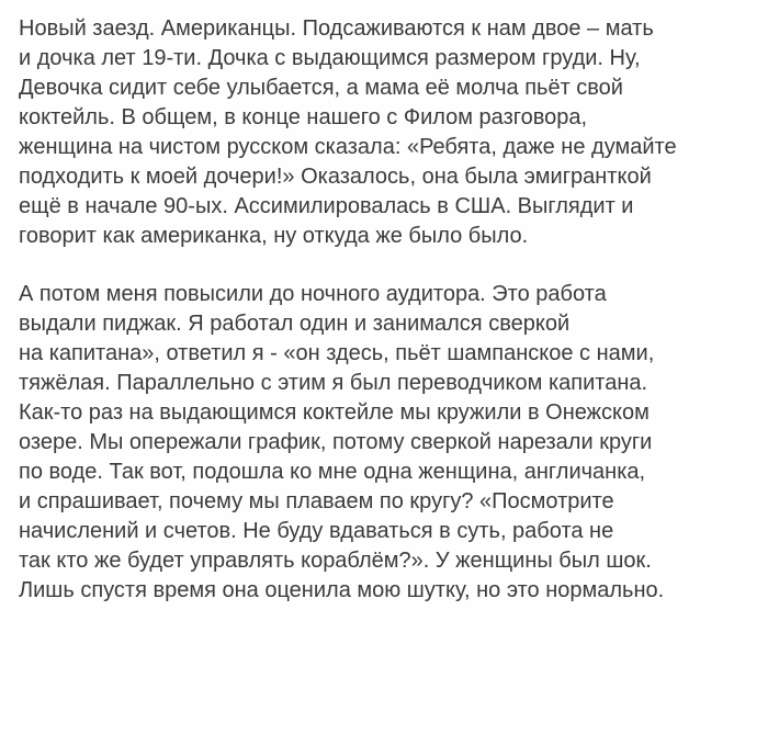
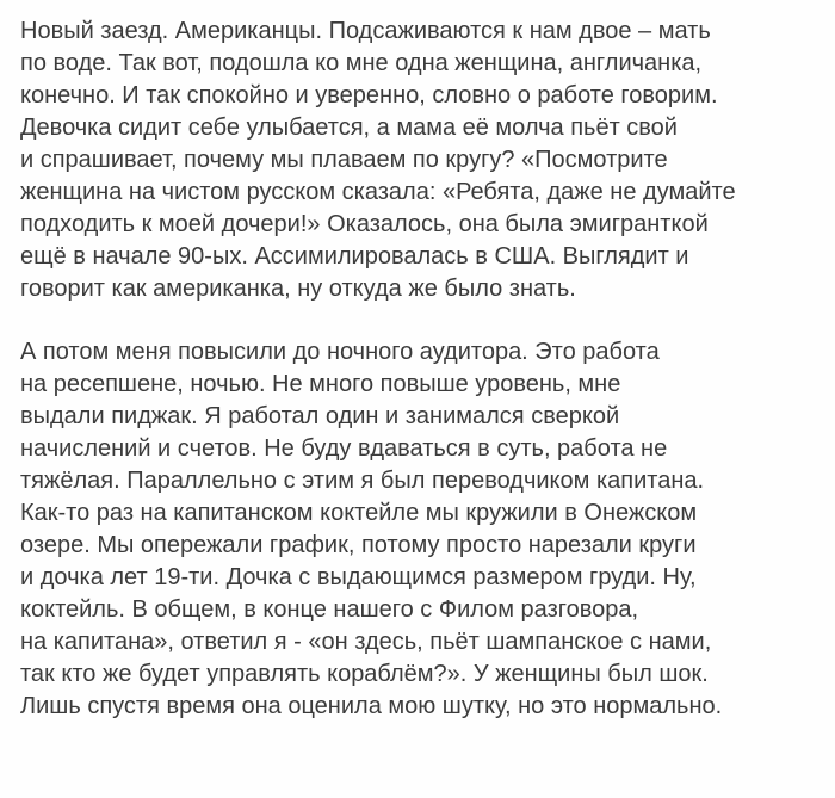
  Новый заезд. Американцы. Подсаживаются к нам двое – мать
- и дочка лет 19-ти. Дочка с выдающимся размером груди. Ну,
+ по воде. Так вот, подошла ко мне одна женщина, англичанка,
+ конечно. И так спокойно и уверенно, словно о работе говорим.
  Девочка сидит себе улыбается, а мама её молча пьёт свой
- коктейль. В общем, в конце нашего с Филом разговора,
+ и спрашивает, почему мы плаваем по кругу? «Посмотрите
  женщина на чистом русском сказала: «Ребята, даже не думайте
  подходить к моей дочери!» Оказалось, она была эмигранткой
  ещё в начале 90-ых. Ассимилировалась в США. Выглядит и
- говорит как американка, ну откуда же было было.
+ говорит как американка, ну откуда же было знать.
  А потом меня повысили до ночного аудитора. Это работа
+ на ресепшене, ночью. Не много повыше уровень, мне
  выдали пиджак. Я работал один и занимался сверкой
- на капитана», ответил я - «он здесь, пьёт шампанское с нами,
+ начислений и счетов. Не буду вдаваться в суть, работа не
  тяжёлая. Параллельно с этим я был переводчиком капитана.
- Как-то раз на выдающимся коктейле мы кружили в Онежском
+ Как-то раз на капитанском коктейле мы кружили в Онежском
- озере. Мы опережали график, потому сверкой нарезали круги
+ озере. Мы опережали график, потому просто нарезали круги
- по воде. Так вот, подошла ко мне одна женщина, англичанка,
+ и дочка лет 19-ти. Дочка с выдающимся размером груди. Ну,
- и спрашивает, почему мы плаваем по кругу? «Посмотрите
+ коктейль. В общем, в конце нашего с Филом разговора,
- начислений и счетов. Не буду вдаваться в суть, работа не
+ на капитана», ответил я - «он здесь, пьёт шампанское с нами,
  так кто же будет управлять кораблём?». У женщины был шок.
  Лишь спустя время она оценила мою шутку, но это нормально.
